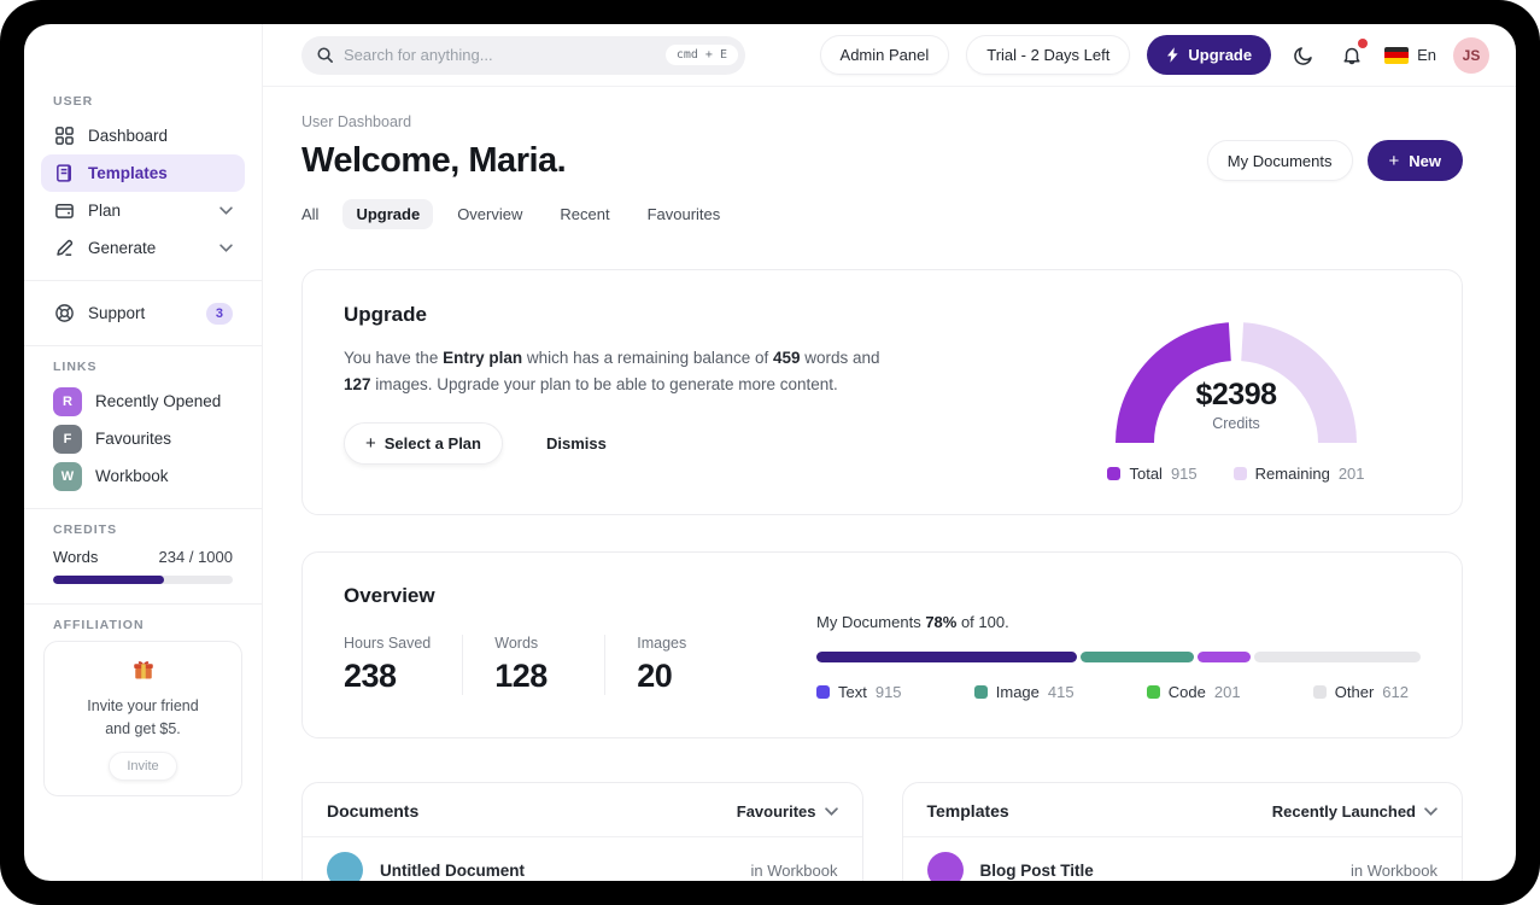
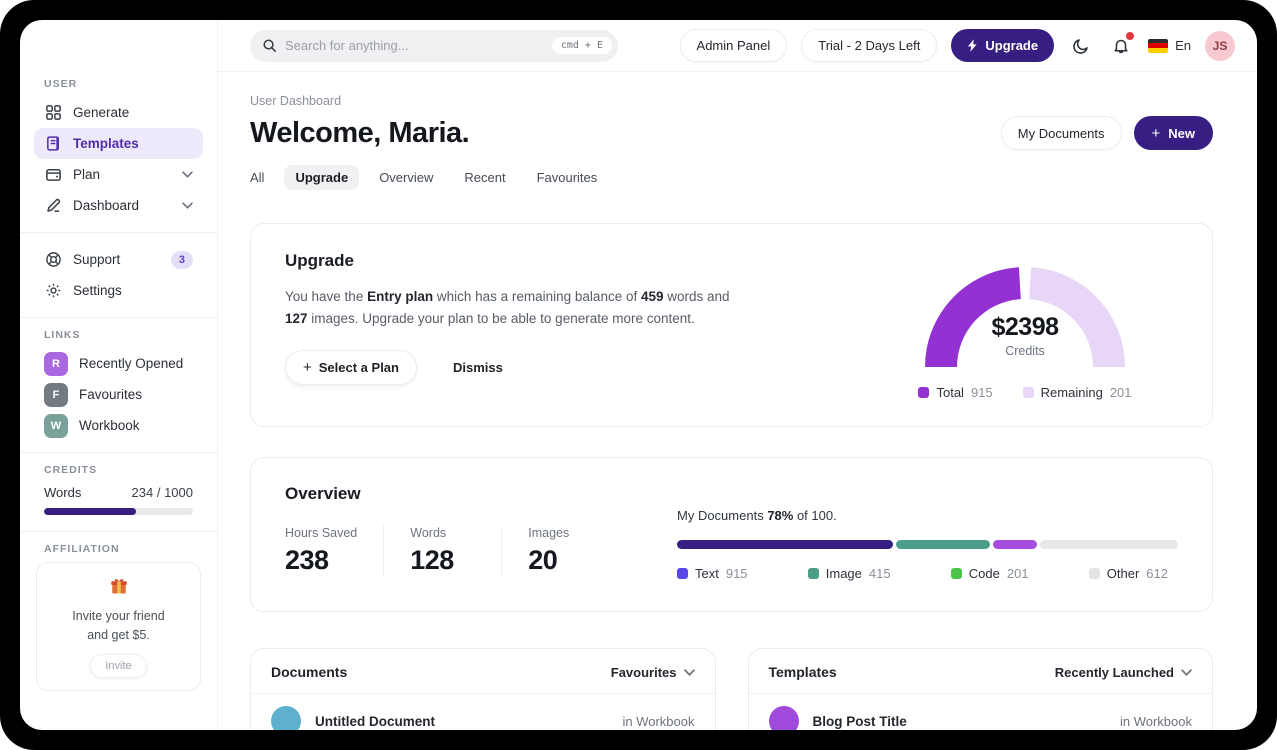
  USER
- Dashboard
+ Generate
  Templates
  Plan
- Generate
+ Dashboard
  Support
  3
+ Settings
  LINKS
  R
  Recently Opened
  F
  Favourites
  W
  Workbook
  CREDITS
  Words
  234 / 1000
  AFFILIATION
  Invite your friend
  and get $5.
  Invite
  Search for anything...
  cmd + E
  Admin Panel
  Trial - 2 Days Left
  Upgrade
  En
  JS
  User Dashboard
  Welcome, Maria.
  My Documents
  +
  New
  All
  Upgrade
  Overview
  Recent
  Favourites
  Upgrade
  You have the Entry plan which has a remaining balance of 459 words and 127 images. Upgrade your plan to be able to generate more content.
  +
  Select a Plan
  Dismiss
  $2398
  Credits
  Total
  915
  Remaining
  201
  Overview
  Hours Saved
  238
  Words
  128
  Images
  20
  My Documents 78% of 100.
  Text
  915
  Image
  415
  Code
  201
  Other
  612
  Documents
  Favourites
  Untitled Document
  in Workbook
  Templates
  Recently Launched
  Blog Post Title
  in Workbook
